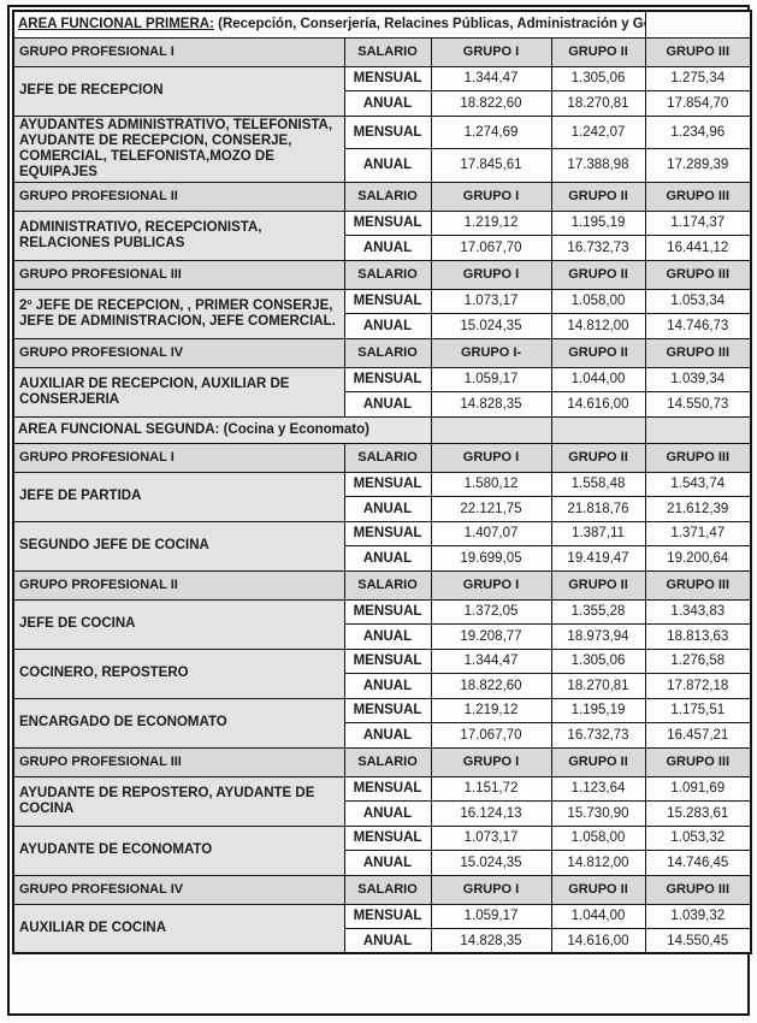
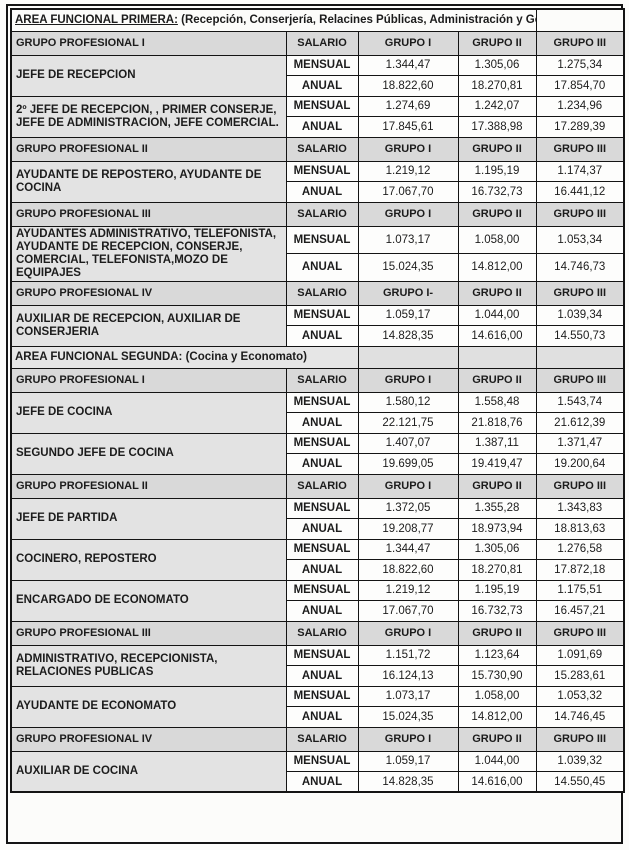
  AREA FUNCIONAL PRIMERA: (Recepción, Conserjería, Relacines Públicas, Administración y G
  GRUPO PROFESIONAL I	SALARIO	GRUPO I	GRUPO II	GRUPO III
  JEFE DE RECEPCION	MENSUAL	1.344,47	1.305,06	1.275,34
  ANUAL	18.822,60	18.270,81	17.854,70
- AYUDANTES ADMINISTRATIVO, TELEFONISTA, AYUDANTE DE RECEPCION, CONSERJE, COMERCIAL, TELEFONISTA,MOZO DE EQUIPAJES	MENSUAL	1.274,69	1.242,07	1.234,96
+ 2º JEFE DE RECEPCION, , PRIMER CONSERJE, JEFE DE ADMINISTRACION, JEFE COMERCIAL.	MENSUAL	1.274,69	1.242,07	1.234,96
  ANUAL	17.845,61	17.388,98	17.289,39
  GRUPO PROFESIONAL II	SALARIO	GRUPO I	GRUPO II	GRUPO III
- ADMINISTRATIVO, RECEPCIONISTA, RELACIONES PUBLICAS	MENSUAL	1.219,12	1.195,19	1.174,37
+ AYUDANTE DE REPOSTERO, AYUDANTE DE COCINA	MENSUAL	1.219,12	1.195,19	1.174,37
  ANUAL	17.067,70	16.732,73	16.441,12
  GRUPO PROFESIONAL III	SALARIO	GRUPO I	GRUPO II	GRUPO III
- 2º JEFE DE RECEPCION, , PRIMER CONSERJE, JEFE DE ADMINISTRACION, JEFE COMERCIAL.	MENSUAL	1.073,17	1.058,00	1.053,34
+ AYUDANTES ADMINISTRATIVO, TELEFONISTA, AYUDANTE DE RECEPCION, CONSERJE, COMERCIAL, TELEFONISTA,MOZO DE EQUIPAJES	MENSUAL	1.073,17	1.058,00	1.053,34
  ANUAL	15.024,35	14.812,00	14.746,73
  GRUPO PROFESIONAL IV	SALARIO	GRUPO I-	GRUPO II	GRUPO III
  AUXILIAR DE RECEPCION, AUXILIAR DE CONSERJERIA	MENSUAL	1.059,17	1.044,00	1.039,34
  ANUAL	14.828,35	14.616,00	14.550,73
  AREA FUNCIONAL SEGUNDA: (Cocina y Economato)
  GRUPO PROFESIONAL I	SALARIO	GRUPO I	GRUPO II	GRUPO III
- JEFE DE PARTIDA	MENSUAL	1.580,12	1.558,48	1.543,74
+ JEFE DE COCINA	MENSUAL	1.580,12	1.558,48	1.543,74
  ANUAL	22.121,75	21.818,76	21.612,39
  SEGUNDO JEFE DE COCINA	MENSUAL	1.407,07	1.387,11	1.371,47
  ANUAL	19.699,05	19.419,47	19.200,64
  GRUPO PROFESIONAL II	SALARIO	GRUPO I	GRUPO II	GRUPO III
- JEFE DE COCINA	MENSUAL	1.372,05	1.355,28	1.343,83
+ JEFE DE PARTIDA	MENSUAL	1.372,05	1.355,28	1.343,83
  ANUAL	19.208,77	18.973,94	18.813,63
  COCINERO, REPOSTERO	MENSUAL	1.344,47	1.305,06	1.276,58
  ANUAL	18.822,60	18.270,81	17.872,18
  ENCARGADO DE ECONOMATO	MENSUAL	1.219,12	1.195,19	1.175,51
  ANUAL	17.067,70	16.732,73	16.457,21
  GRUPO PROFESIONAL III	SALARIO	GRUPO I	GRUPO II	GRUPO III
- AYUDANTE DE REPOSTERO, AYUDANTE DE COCINA	MENSUAL	1.151,72	1.123,64	1.091,69
+ ADMINISTRATIVO, RECEPCIONISTA, RELACIONES PUBLICAS	MENSUAL	1.151,72	1.123,64	1.091,69
  ANUAL	16.124,13	15.730,90	15.283,61
  AYUDANTE DE ECONOMATO	MENSUAL	1.073,17	1.058,00	1.053,32
  ANUAL	15.024,35	14.812,00	14.746,45
  GRUPO PROFESIONAL IV	SALARIO	GRUPO I	GRUPO II	GRUPO III
  AUXILIAR DE COCINA	MENSUAL	1.059,17	1.044,00	1.039,32
  ANUAL	14.828,35	14.616,00	14.550,45
